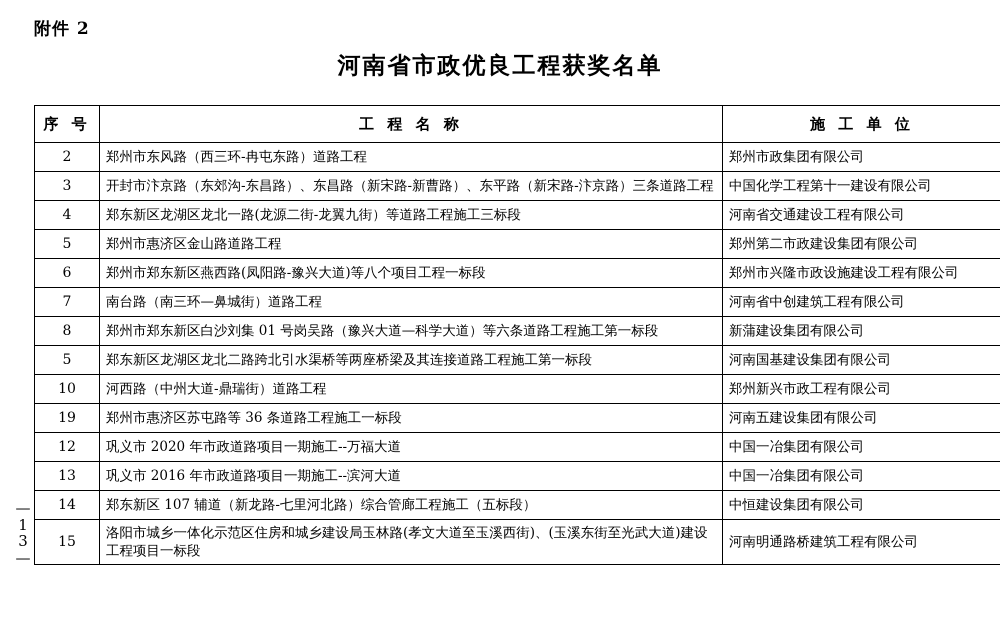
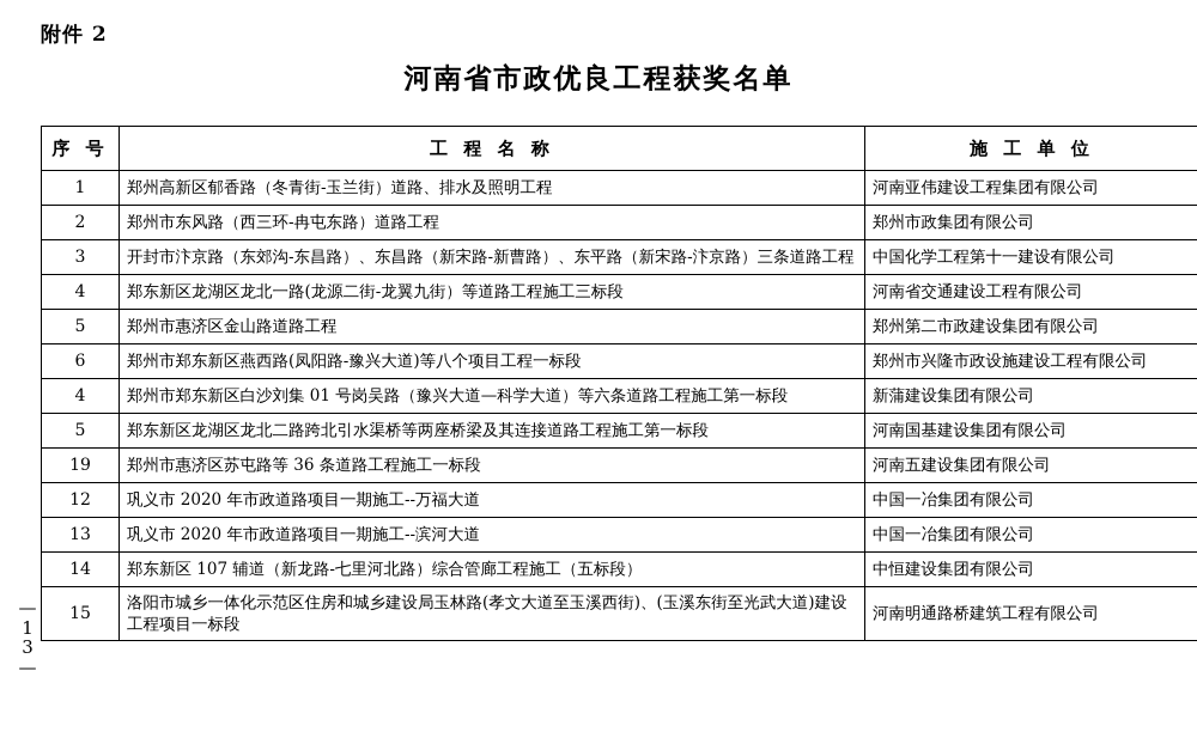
  附件 2
  河南省市政优良工程获奖名单
  —
  1
  3
  —
  序 号	工 程 名 称	施 工 单 位
+ 1	郑州高新区郁香路（冬青街-玉兰街）道路、排水及照明工程	河南亚伟建设工程集团有限公司
  2	郑州市东风路（西三环-冉屯东路）道路工程	郑州市政集团有限公司
  3	开封市汴京路（东郊沟-东昌路）、东昌路（新宋路-新曹路）、东平路（新宋路-汴京路）三条道路工程	中国化学工程第十一建设有限公司
  4	郑东新区龙湖区龙北一路(龙源二街-龙翼九街）等道路工程施工三标段	河南省交通建设工程有限公司
  5	郑州市惠济区金山路道路工程	郑州第二市政建设集团有限公司
  6	郑州市郑东新区燕西路(凤阳路-豫兴大道)等八个项目工程一标段	郑州市兴隆市政设施建设工程有限公司
- 7	南台路（南三环—鼻城街）道路工程	河南省中创建筑工程有限公司
- 8	郑州市郑东新区白沙刘集 01 号岗吴路（豫兴大道—科学大道）等六条道路工程施工第一标段	新蒲建设集团有限公司
+ 4	郑州市郑东新区白沙刘集 01 号岗吴路（豫兴大道—科学大道）等六条道路工程施工第一标段	新蒲建设集团有限公司
  5	郑东新区龙湖区龙北二路跨北引水渠桥等两座桥梁及其连接道路工程施工第一标段	河南国基建设集团有限公司
- 10	河西路（中州大道-鼎瑞街）道路工程	郑州新兴市政工程有限公司
  19	郑州市惠济区苏屯路等 36 条道路工程施工一标段	河南五建设集团有限公司
  12	巩义市 2020 年市政道路项目一期施工--万福大道	中国一冶集团有限公司
- 13	巩义市 2016 年市政道路项目一期施工--滨河大道	中国一冶集团有限公司
+ 13	巩义市 2020 年市政道路项目一期施工--滨河大道	中国一冶集团有限公司
  14	郑东新区 107 辅道（新龙路-七里河北路）综合管廊工程施工（五标段）	中恒建设集团有限公司
  15	洛阳市城乡一体化示范区住房和城乡建设局玉林路(孝文大道至玉溪西街)、(玉溪东街至光武大道)建设工程项目一标段	河南明通路桥建筑工程有限公司
